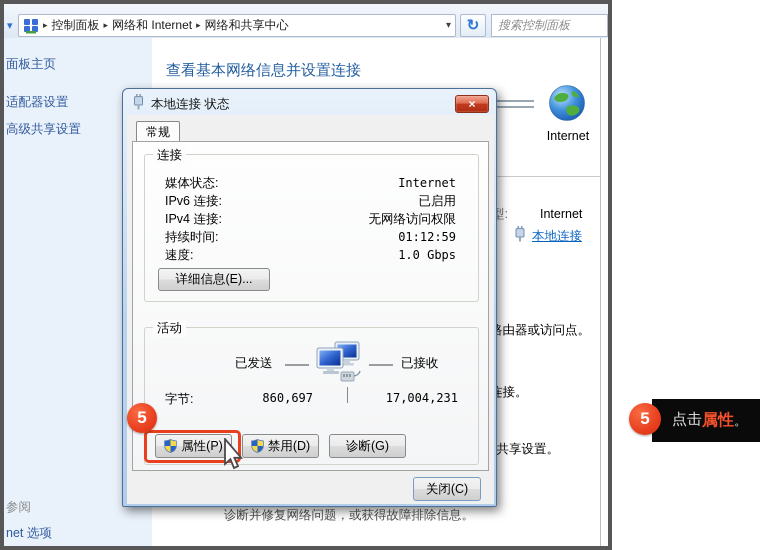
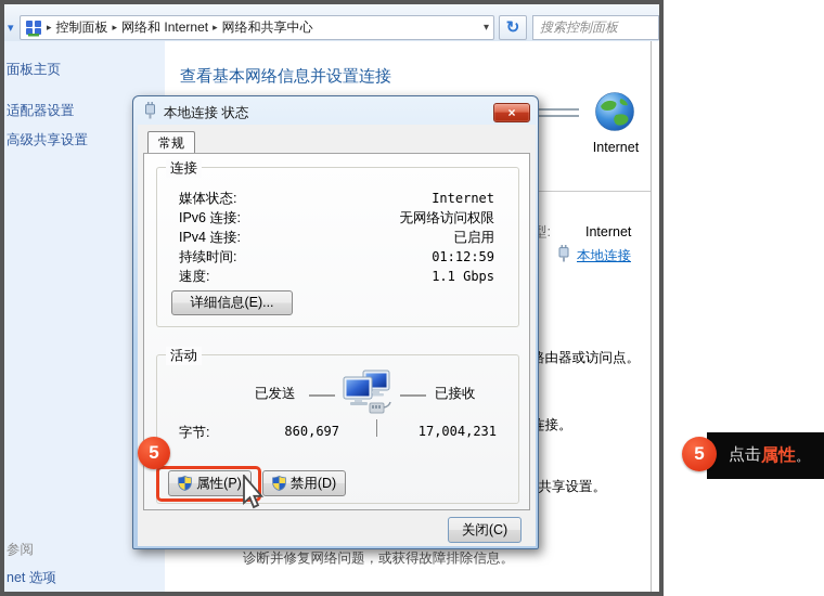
  ▾
  ▸
  控制面板
  ▸
  网络和 Internet
  ▸
  网络和共享中心
  ▾
  ↻
  搜索控制面板
  面板主页
  适配器设置
  高级共享设置
  参阅
  net 选项
  查看基本网络信息并设置连接
  Internet
  型:
  Internet
  本地连接
  由器或访问点。
  共享设置。
  诊断并修复网络问题，或获得故障排除信息。
  本地连接 状态
  ×
  常规
  连接
  媒体状态:
  Internet
  IPv6 连接:
- 已启用
+ 无网络访问权限
  IPv4 连接:
- 无网络访问权限
+ 已启用
  持续时间:
  01:12:59
  速度:
- 1.0 Gbps
+ 1.1 Gbps
  详细信息(E)...
  活动
  已发送
  已接收
  字节:
  860,697
  17,004,231
  属性(P)
  禁用(D)
- 诊断(G)
  关闭(C)
  5
  点击
  属性
  。
  5
